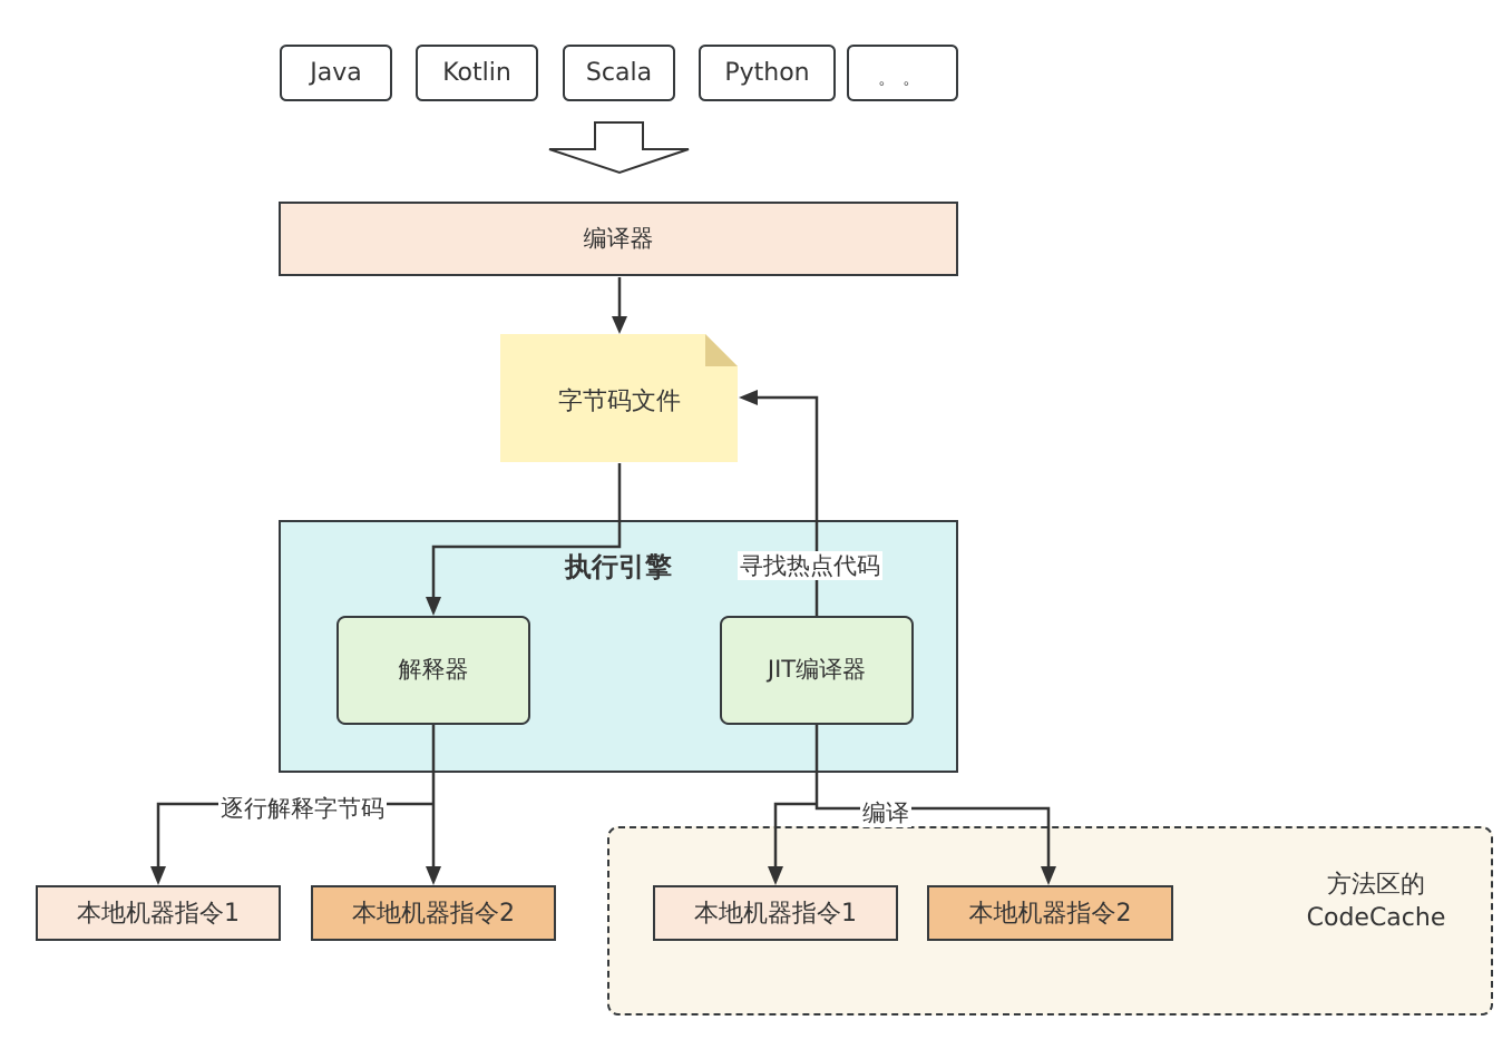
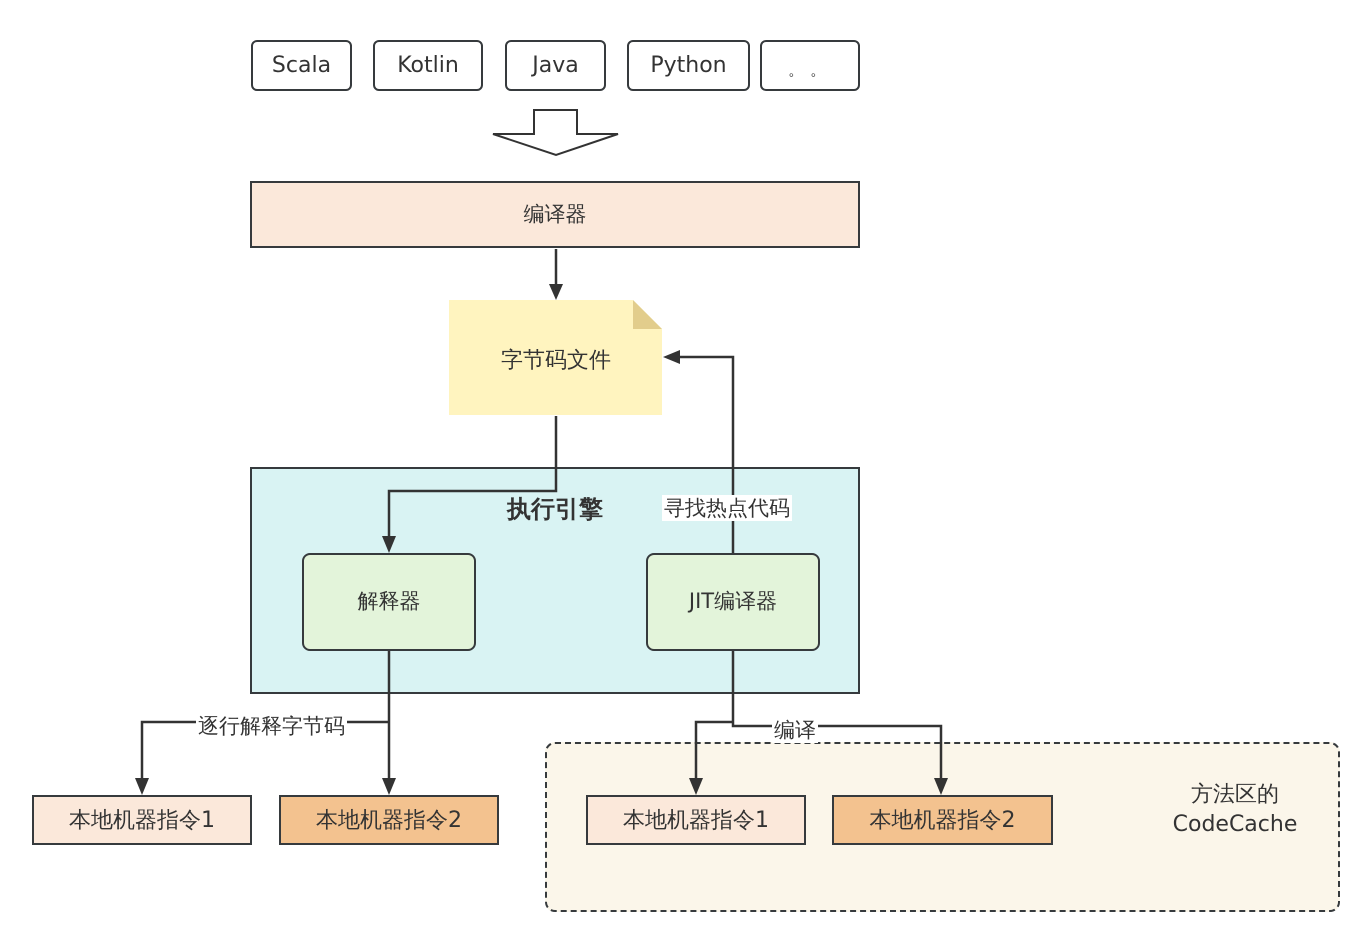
- Java
+ Scala
  Kotlin
- Scala
+ Java
  Python
  。。
  编译器
  字节码文件
  执行引擎
  解释器
  JIT编译器
  本地机器指令1
  本地机器指令2
  本地机器指令1
  本地机器指令2
  方法区的
  CodeCache
  寻找热点代码
  逐行解释字节码
  编译
